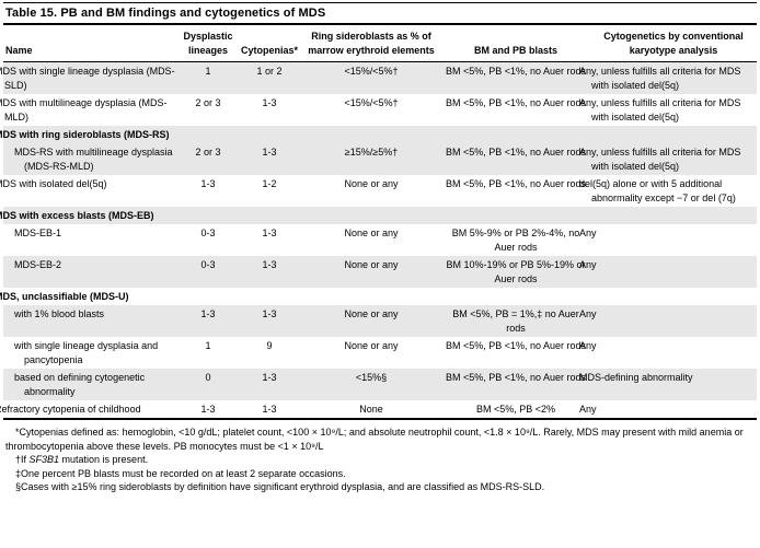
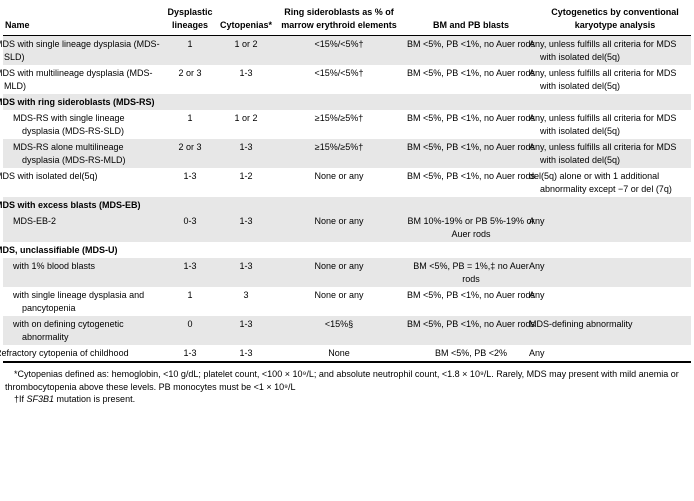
- Table 15. PB and BM findings and cytogenetics of MDS
  Name	Dysplastic lineages	Cytopenias*	Ring sideroblasts as % of marrow erythroid elements	BM and PB blasts	Cytogenetics by conventional karyotype analysis
  DS with single lineage dysplasia (MDS-SLD)	1	1 or 2	<15%/<5%†	BM <5%, PB <1%, no Auer ro	Any, unless fulfills all criteria for MDS with isolated del(5q)
  DS with multilineage dysplasia (MDS-MLD)	2 or 3	1-3	<15%/<5%†	BM <5%, PB <1%, no Auer rods	Any, unless fulfills all criteria for MDS with isolated del(5q)
  DS with ring sideroblasts (MDS-RS)
+ MDS-RS with single lineage dysplasia (MDS-RS-SLD)	1	1 or 2	≥15%/≥5%†	BM <5%, PB <1%, no Auer rods	Any, unless fulfills all criteria for MDS with isolated del(5q)
- MDS-RS with multilineage dysplasia (MDS-RS-MLD)	2 or 3	1-3	≥15%/≥5%†	BM <5%, PB <1%, no Auer ro	Any, unless fulfills all criteria for MDS with isolated del(5q)
+ MDS-RS alone multilineage dysplasia (MDS-RS-MLD)	2 or 3	1-3	≥15%/≥5%†	BM <5%, PB <1%, no Auer ro	Any, unless fulfills all criteria for MDS with isolated del(5q)
- DS with isolated del(5q)	1-3	1-2	None or any	BM <5%, PB <1%, no Auer rods	del(5q) alone or with 5 additional abnormality except −7 or del (7q)
+ DS with isolated del(5q)	1-3	1-2	None or any	BM <5%, PB <1%, no Auer rods	del(5q) alone or with 1 additional abnormality except −7 or del (7q)
  DS with excess blasts (MDS-EB)
- MDS-EB-1	0-3	1-3	None or any	BM 5%-9% or PB 2%-4%, no Auer rods	Any
  MDS-EB-2	0-3	1-3	None or any	BM 10%-19% or PB 5%-19% Auer rods	Any
  DS, unclassifiable (MDS-U)
  with 1% blood blasts	1-3	1-3	None or any	BM <5%, PB = 1%,‡ no Auer rods	Any
- with single lineage dysplasia and pancytopenia	1	9	None or any	BM <5%, PB <1%, no Auer rods	Any
+ with single lineage dysplasia and pancytopenia	1	3	None or any	BM <5%, PB <1%, no Auer rods	Any
- based on defining cytogenetic abnormality	0	1-3	<15%§	BM <5%, PB <1%, no Auer ro	MDS-defining abnormality
+ with on defining cytogenetic abnormality	0	1-3	<15%§	BM <5%, PB <1%, no Auer ro	MDS-defining abnormality
  efractory cytopenia of childhood	1-3	1-3	None	BM <5%, PB <2%	Any
  *Cytopenias defined as: hemoglobin, <10 g/dL; platelet count, <100 × 10⁹/L; and absolute neutrophil count, <1.8 × 10⁹/L. Rarely, MDS may present with mild anemia or thrombocytopenia above these levels. PB monocytes must be <1 × 10⁹/L
  †If SF3B1 mutation is present.
- ‡One percent PB blasts must be recorded on at least 2 separate occasions.
- §Cases with ≥15% ring sideroblasts by definition have significant erythroid dysplasia, and are classified as MDS-RS-SLD.
